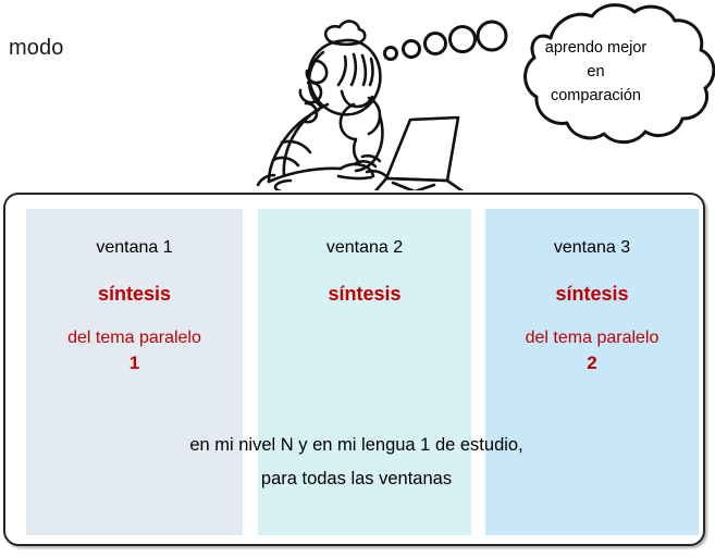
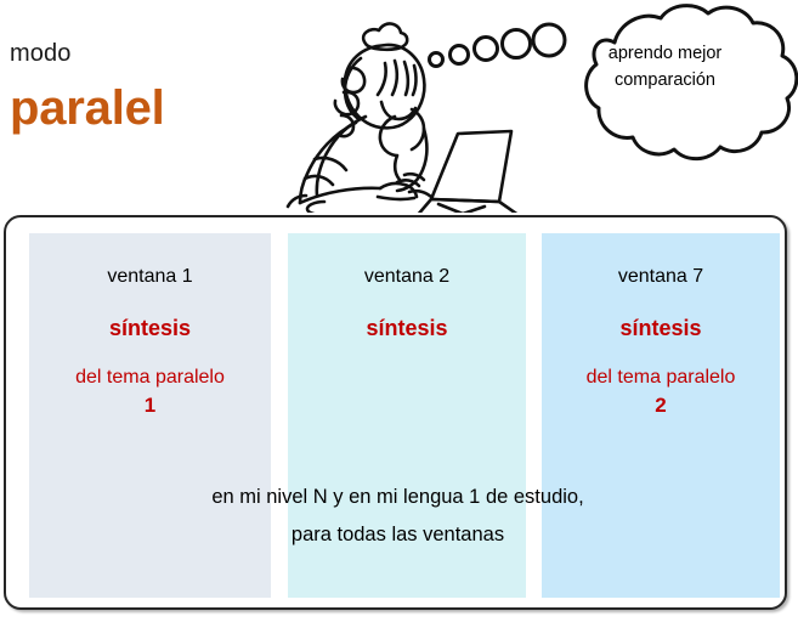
  modo
+ paralel
  aprendo mejor
- en
  comparación
  ventana 1
  síntesis
  del tema paralelo
  1
  ventana 2
  síntesis
- ventana 3
+ ventana 7
  síntesis
  del tema paralelo
  2
  en mi nivel N y en mi lengua 1 de estudio,
  para todas las ventanas
